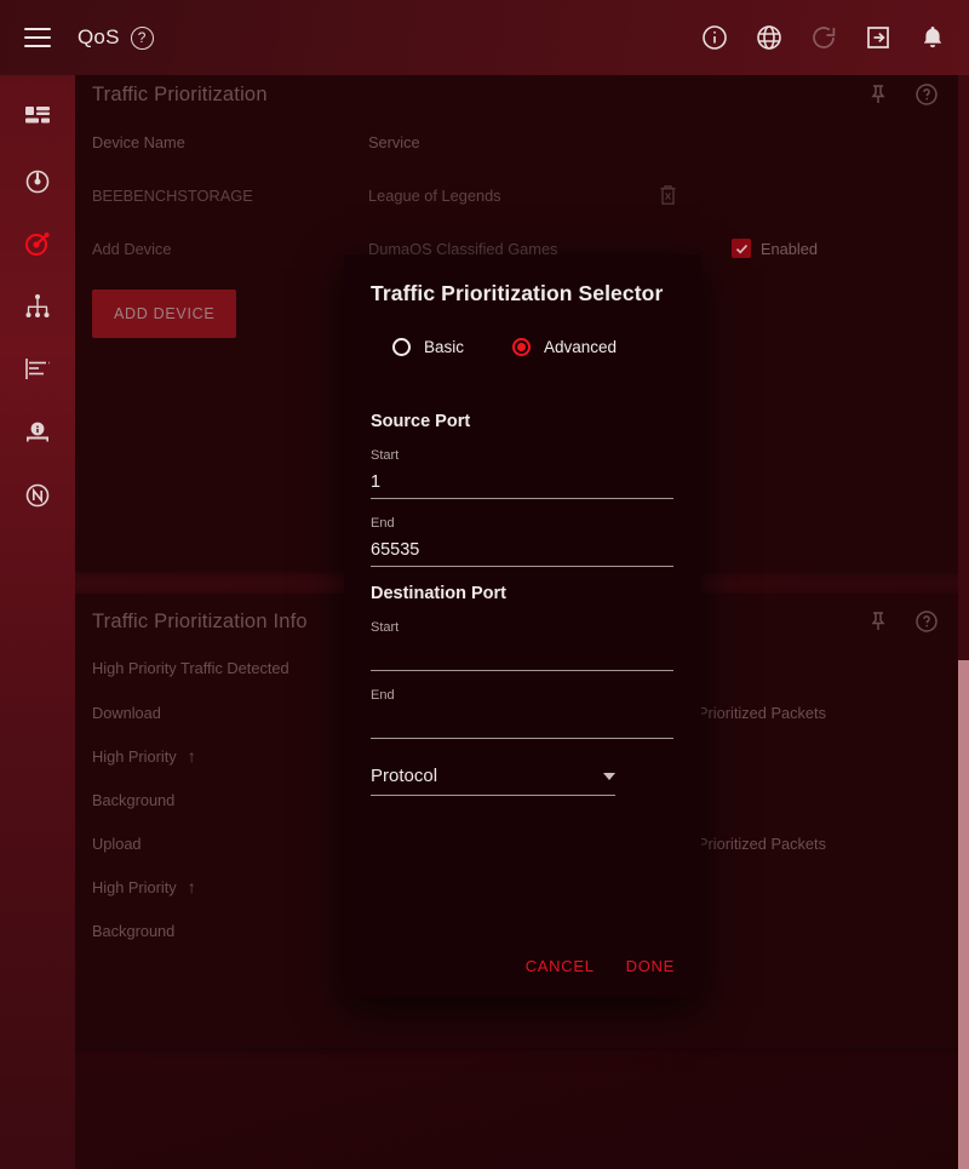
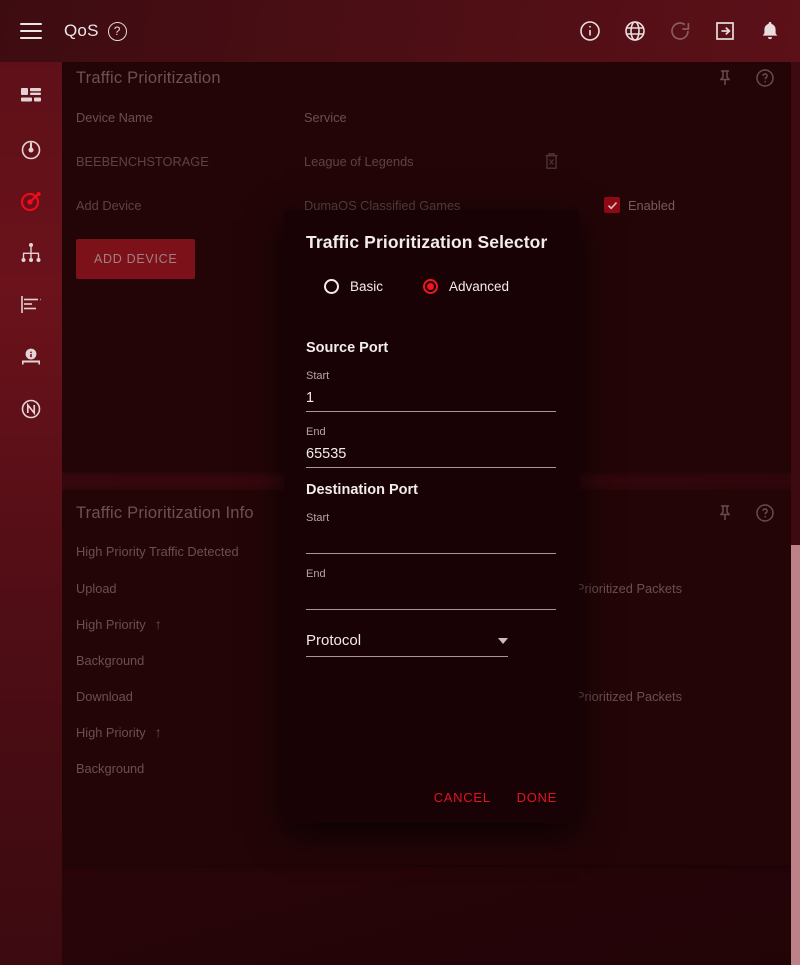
  QoS
  ?
  Traffic Prioritization
  Device Name
  Service
  BEEBENCHSTORAGE
  League of Legends
  Add Device
  DumaOS Classified Games
  Enabled
  ADD DEVICE
  Traffic Prioritization Info
  High Priority Traffic Detected
- Download
+ Upload
  Prioritized Packets
  High Priority
  ↑
  Background
- Upload
+ Download
  Prioritized Packets
  High Priority
  ↑
  Background
  Traffic Prioritization Selector
  Basic
  Advanced
  Source Port
  Start
  1
  End
  65535
  Destination Port
  Start
  End
  Protocol
  CANCEL
  DONE
